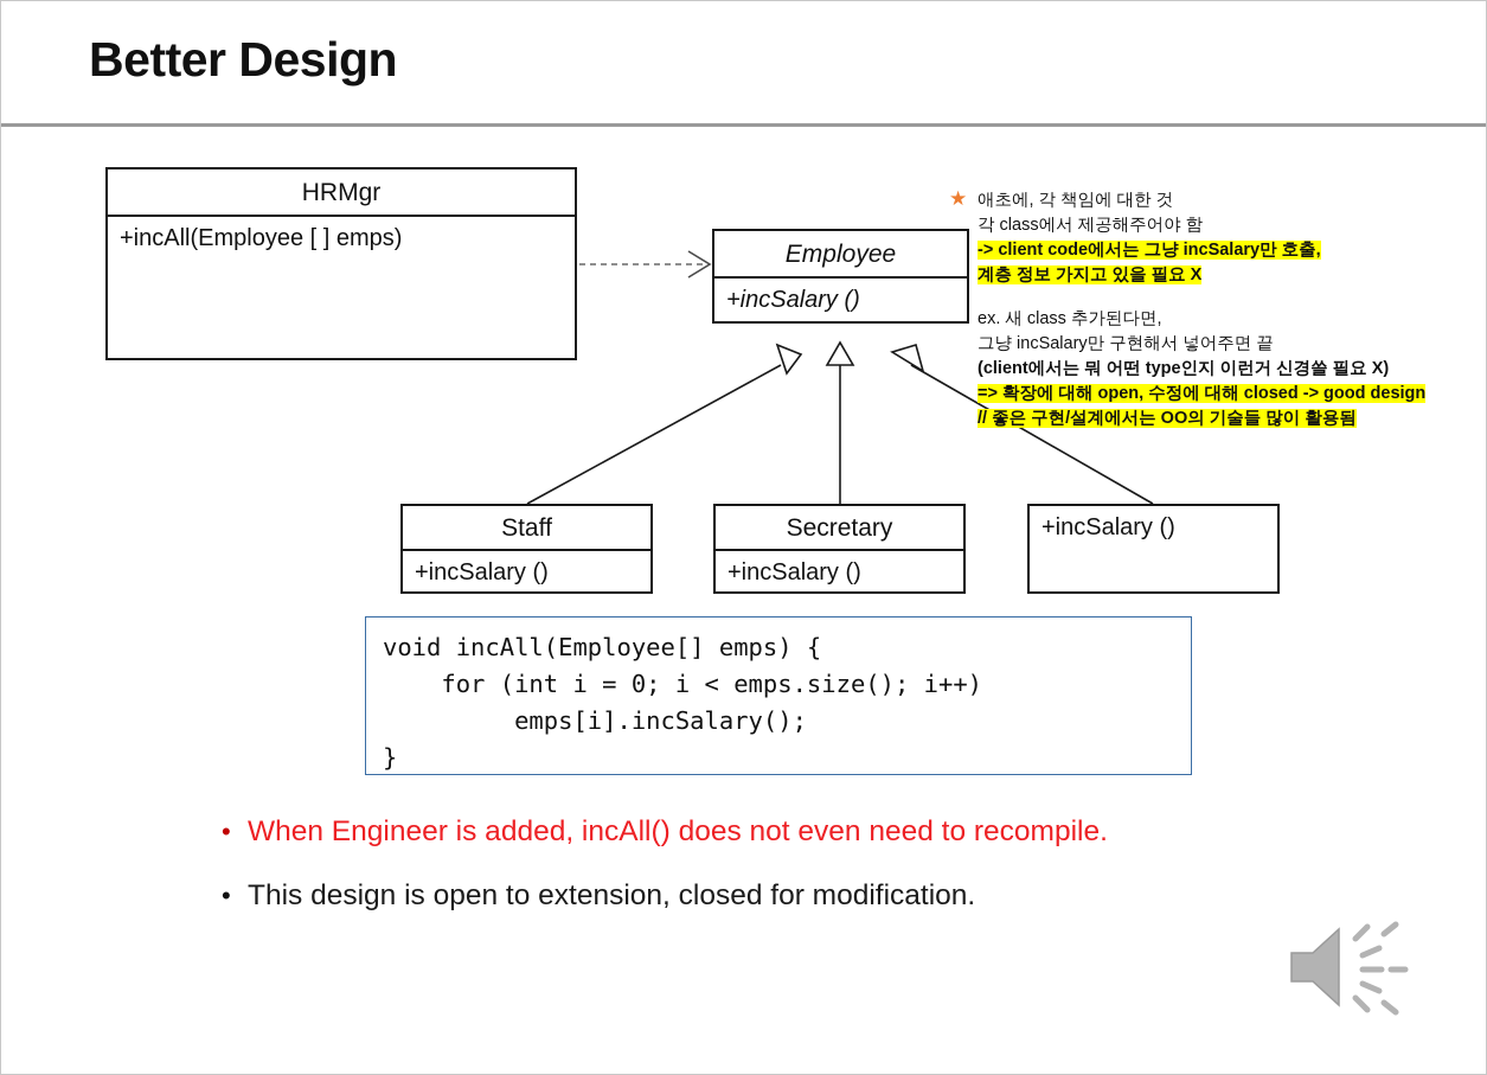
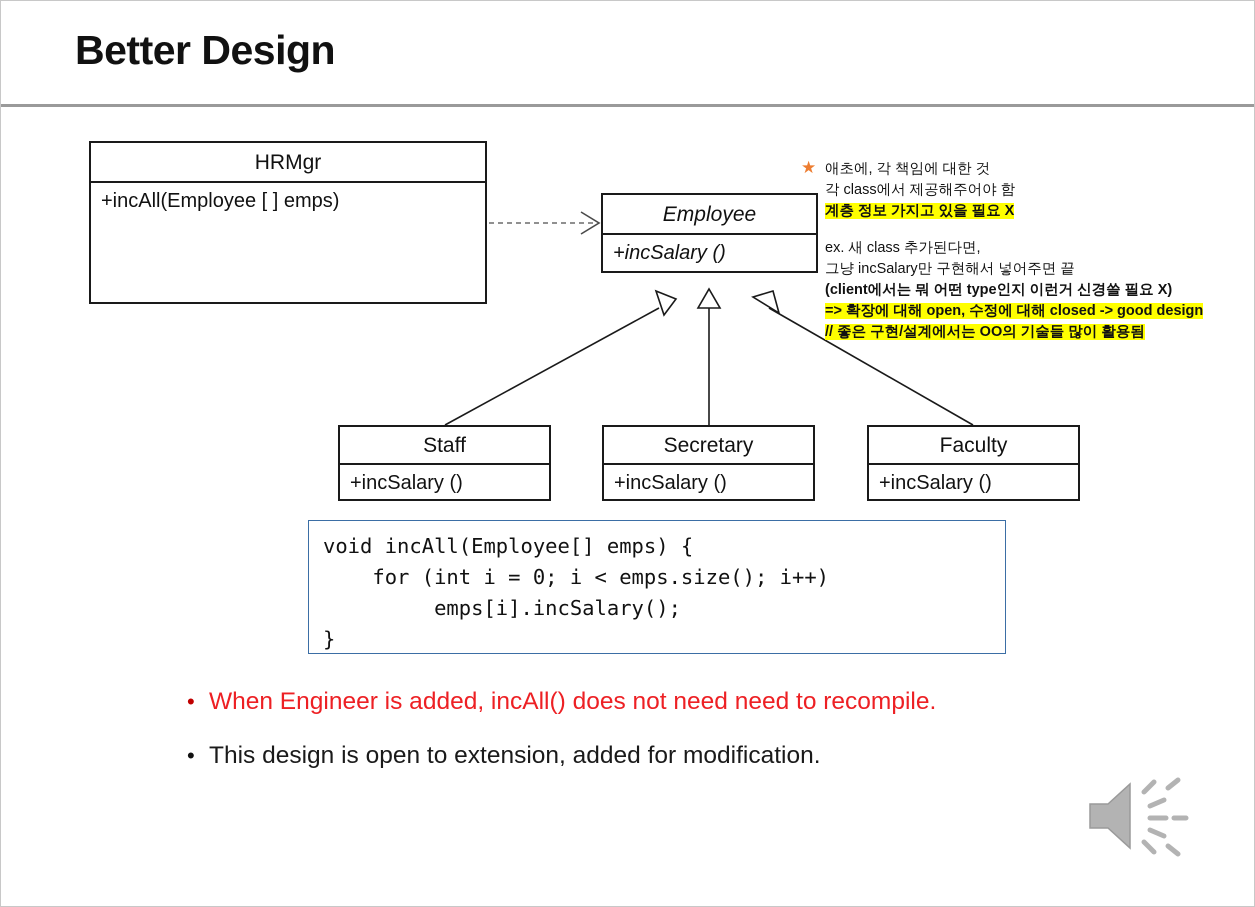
  Better Design
  HRMgr
  +incAll(Employee [ ] emps)
  Employee
  +incSalary ()
  Staff
  +incSalary ()
  Secretary
  +incSalary ()
+ Faculty
  +incSalary ()
  ★
  애초에, 각 책임에 대한 것
  각 class에서 제공해주어야 함
- -> client code에서는 그냥 incSalary만 호출,
  계층 정보 가지고 있을 필요 X
  ex. 새 class 추가된다면,
  그냥 incSalary만 구현해서 넣어주면 끝
  (client에서는 뭐 어떤 type인지 이런거 신경쓸 필요 X)
  => 확장에 대해 open, 수정에 대해 closed -> good design
  // 좋은 구현/설계에서는 OO의 기술들 많이 활용됨
  void incAll(Employee[] emps) {
  for (int i = 0; i < emps.size(); i++)
  emps[i].incSalary();
  }
  •
- When Engineer is added, incAll() does not even need to recompile.
+ When Engineer is added, incAll() does not need need to recompile.
  •
- This design is open to extension, closed for modification.
+ This design is open to extension, added for modification.
